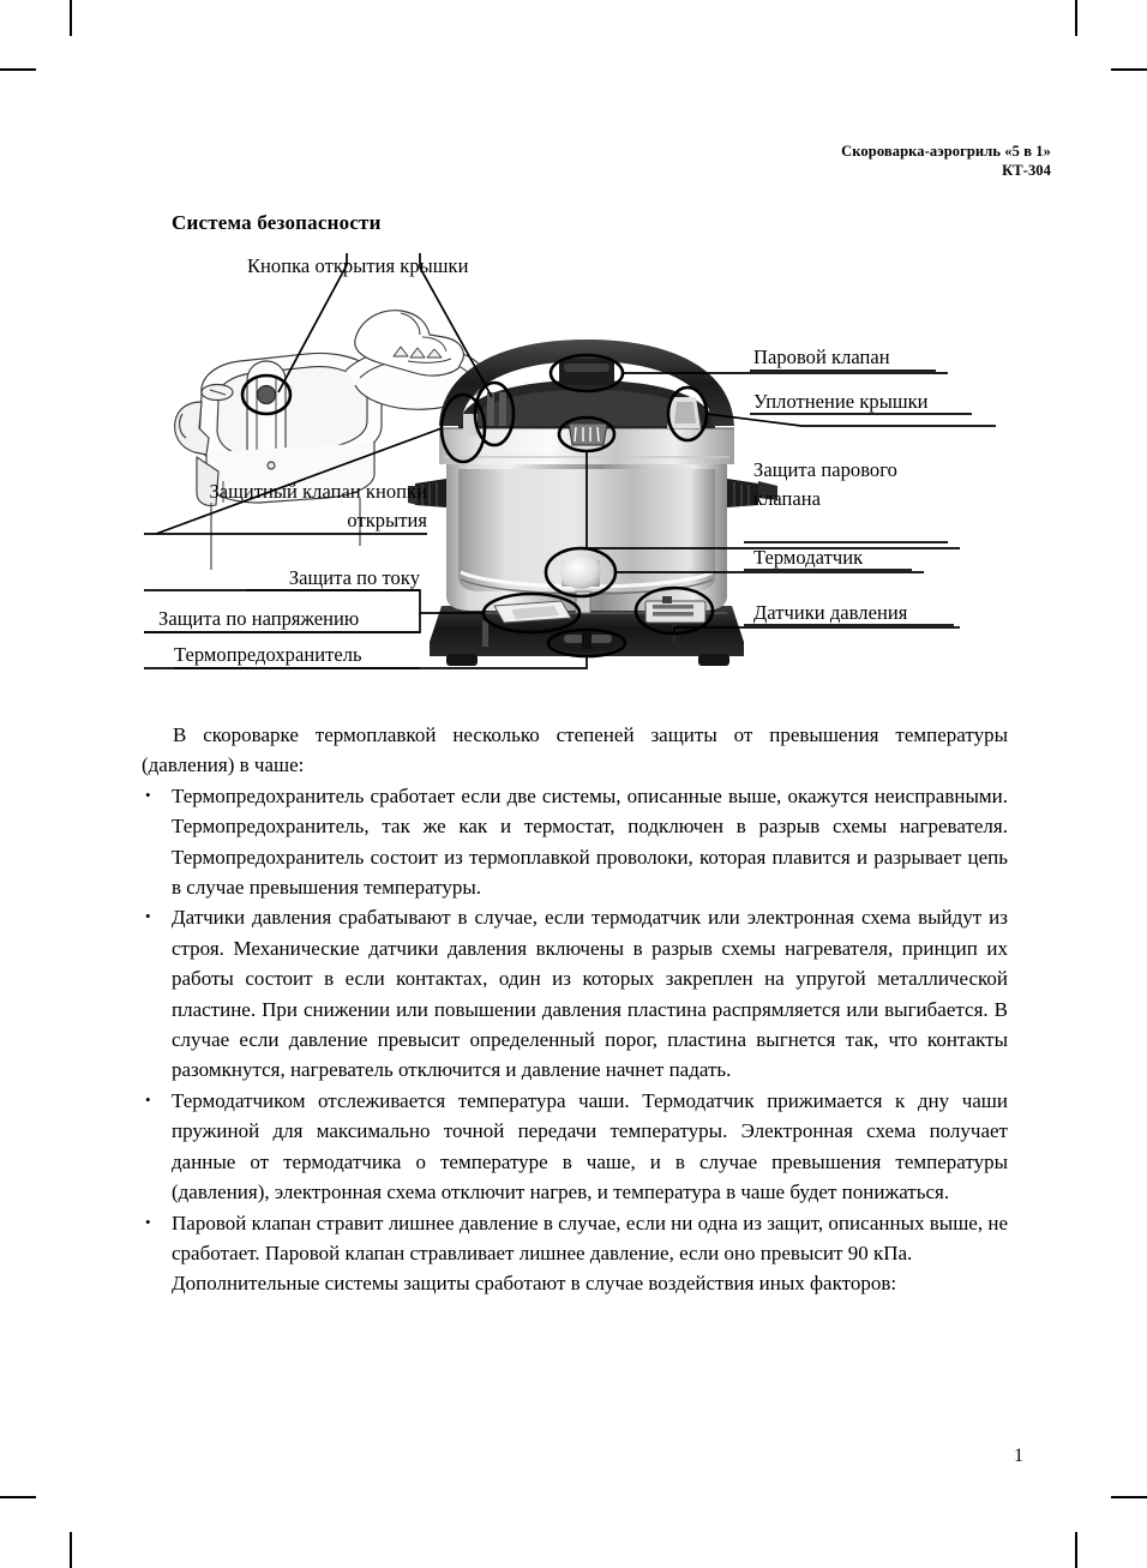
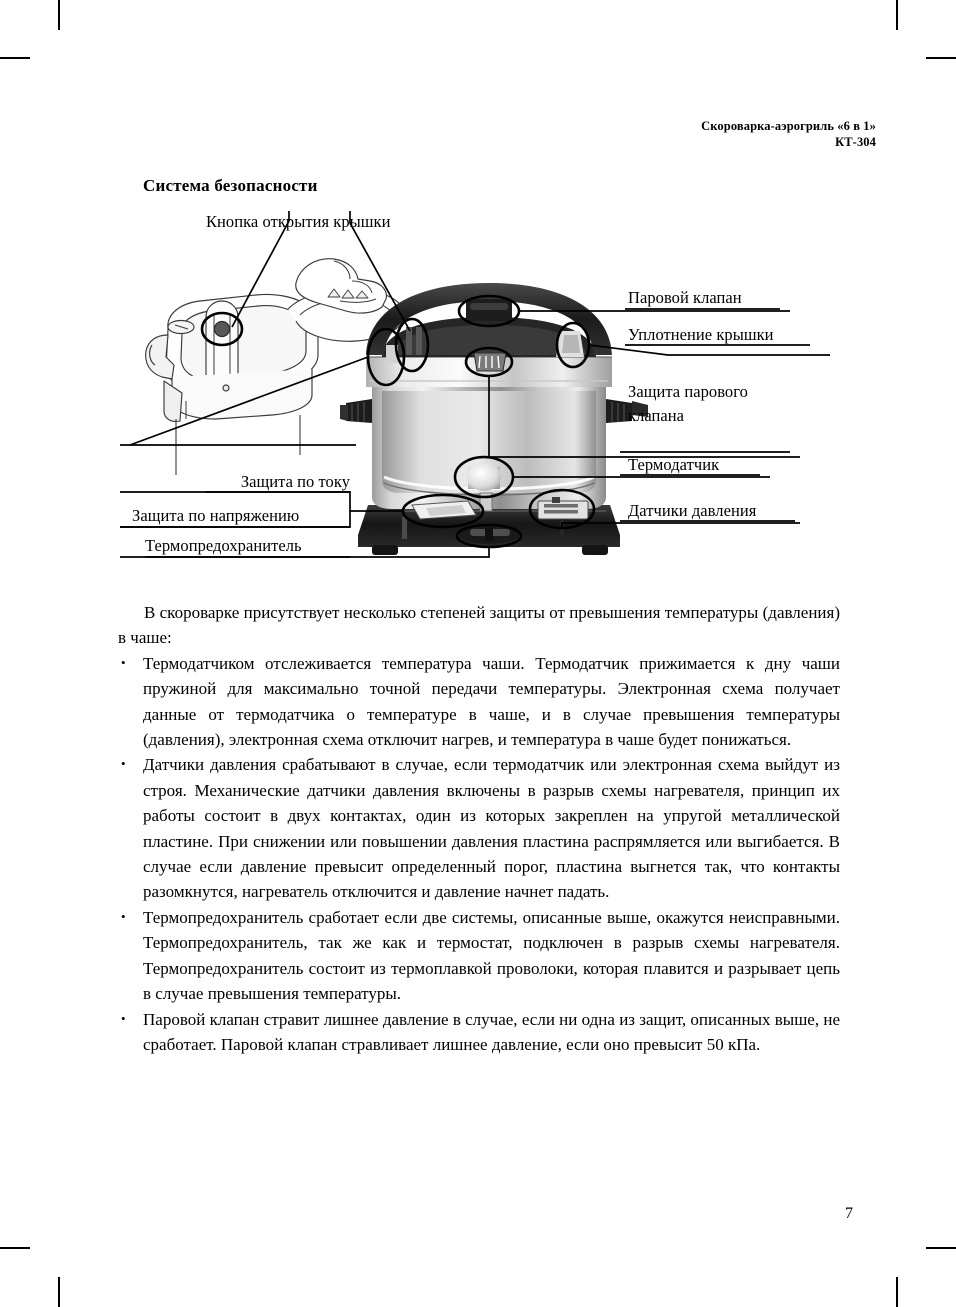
- Скороварка-аэрогриль «5 в 1»
+ Скороварка-аэрогриль «6 в 1»
  КТ-304
  Система безопасности
  Кнопка открытия крышки
  Паровой клапан
  Уплотнение крышки
  Защита парового клапана
  Термодатчик
  Датчики давления
- Защитный клапан кнопки открытия
  Защита по току
  Защита по напряжению
  Термопредохранитель
- В скороварке термоплавкой несколько степеней защиты от превышения температуры (давления) в чаше:
+ В скороварке присутствует несколько степеней защиты от превышения температуры (давления) в чаше:
- Термопредохранитель сработает если две системы, описанные выше, окажутся неисправными. Термопредохранитель, так же как и термостат, подключен в разрыв схемы нагревателя. Термопредохранитель состоит из термоплавкой проволоки, которая плавится и разрывает цепь в случае превышения температуры.
+ Термодатчиком отслеживается температура чаши. Термодатчик прижимается к дну чаши пружиной для максимально точной передачи температуры. Электронная схема получает данные от термодатчика о температуре в чаше, и в случае превышения температуры (давления), электронная схема отключит нагрев, и температура в чаше будет понижаться.
- Датчики давления срабатывают в случае, если термодатчик или электронная схема выйдут из строя. Механические датчики давления включены в разрыв схемы нагревателя, принцип их работы состоит в если контактах, один из которых закреплен на упругой металлической пластине. При снижении или повышении давления пластина распрямляется или выгибается. В случае если давление превысит определенный порог, пластина выгнется так, что контакты разомкнутся, нагреватель отключится и давление начнет падать.
+ Датчики давления срабатывают в случае, если термодатчик или электронная схема выйдут из строя. Механические датчики давления включены в разрыв схемы нагревателя, принцип их работы состоит в двух контактах, один из которых закреплен на упругой металлической пластине. При снижении или повышении давления пластина распрямляется или выгибается. В случае если давление превысит определенный порог, пластина выгнется так, что контакты разомкнутся, нагреватель отключится и давление начнет падать.
- Термодатчиком отслеживается температура чаши. Термодатчик прижимается к дну чаши пружиной для максимально точной передачи температуры. Электронная схема получает данные от термодатчика о температуре в чаше, и в случае превышения температуры (давления), электронная схема отключит нагрев, и температура в чаше будет понижаться.
+ Термопредохранитель сработает если две системы, описанные выше, окажутся неисправными. Термопредохранитель, так же как и термостат, подключен в разрыв схемы нагревателя. Термопредохранитель состоит из термоплавкой проволоки, которая плавится и разрывает цепь в случае превышения температуры.
- Паровой клапан стравит лишнее давление в случае, если ни одна из защит, описанных выше, не сработает. Паровой клапан стравливает лишнее давление, если оно превысит 90 кПа.
+ Паровой клапан стравит лишнее давление в случае, если ни одна из защит, описанных выше, не сработает. Паровой клапан стравливает лишнее давление, если оно превысит 50 кПа.
- Дополнительные системы защиты сработают в случае воздействия иных факторов:
- 1
+ 7
